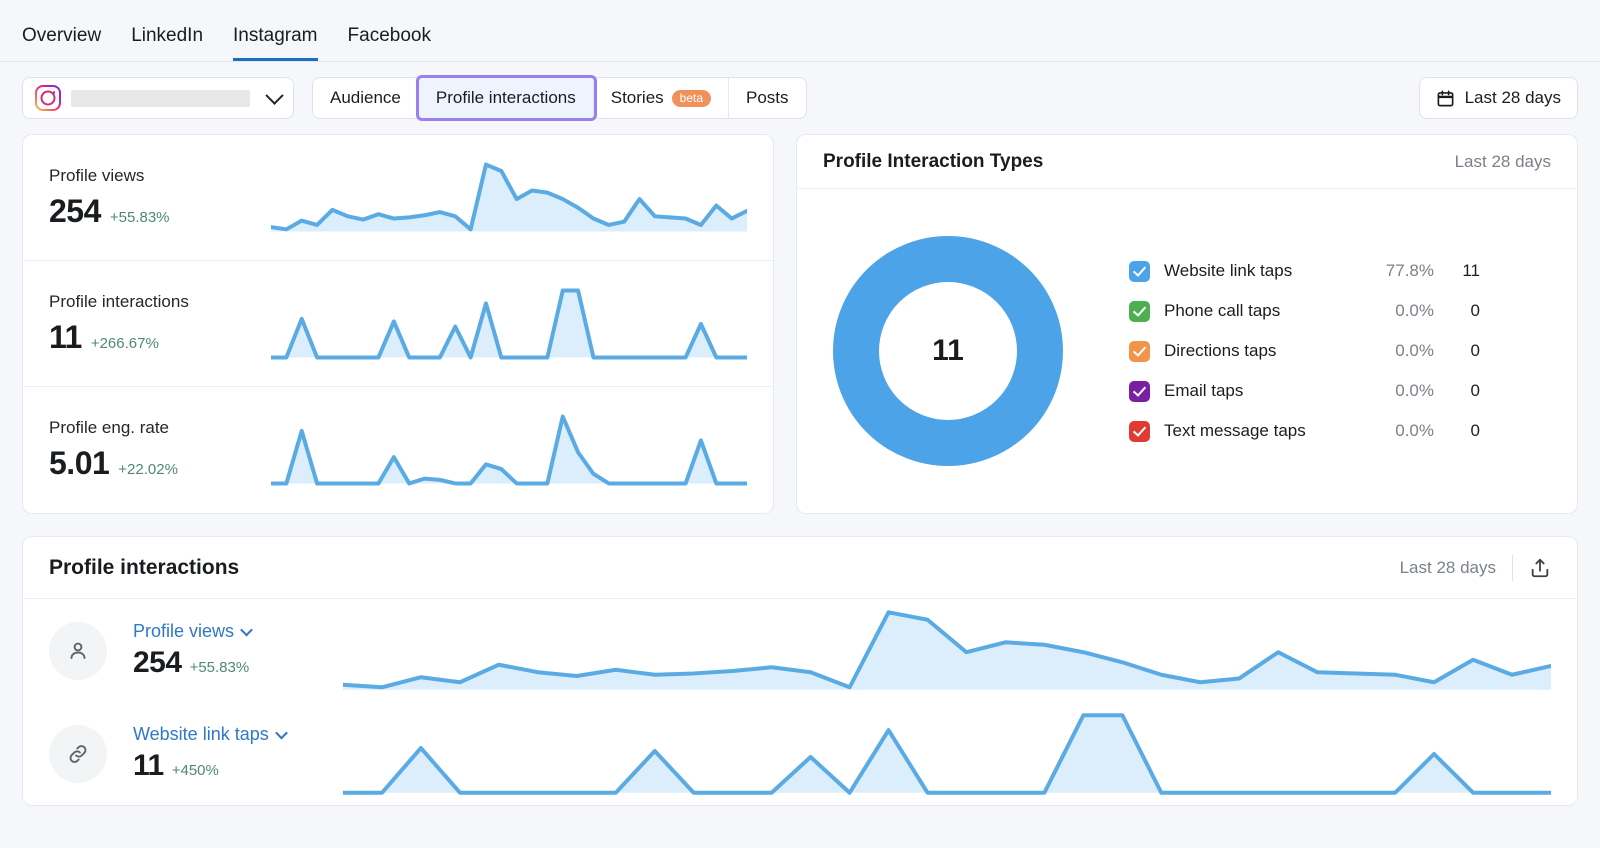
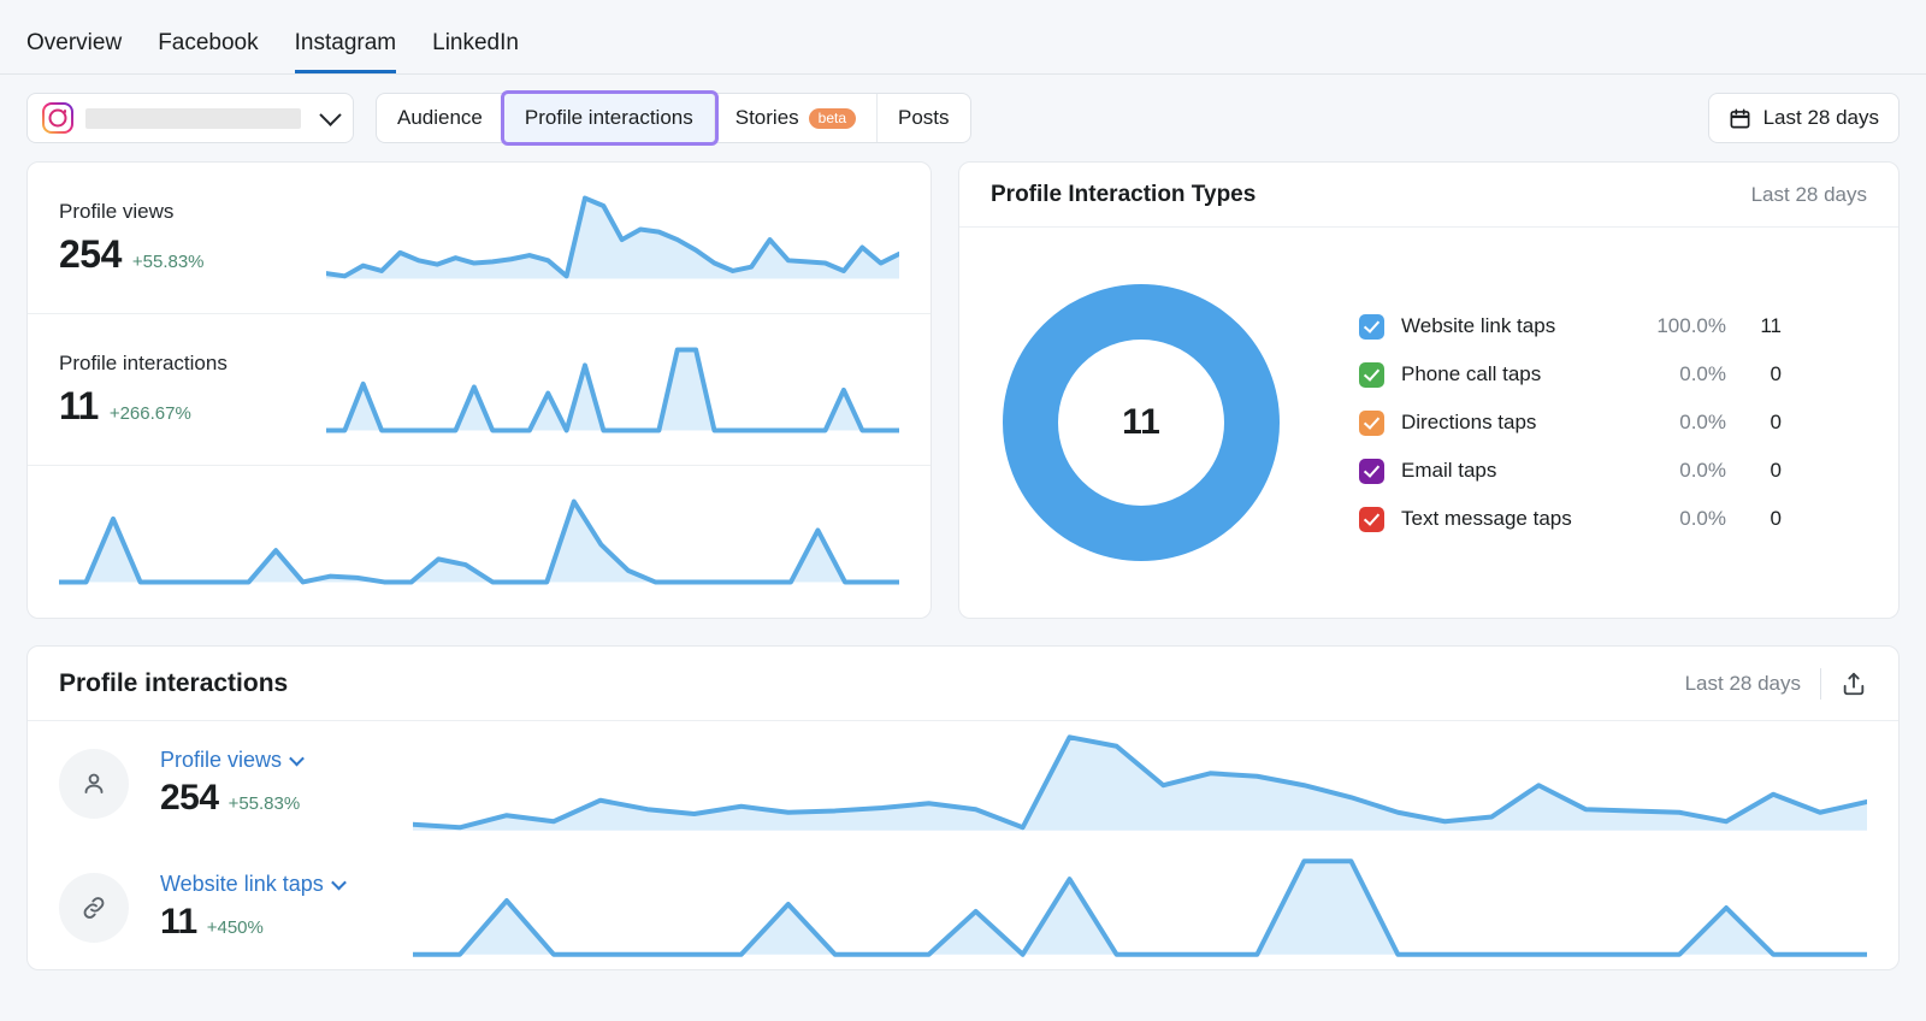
  Overview
- LinkedIn
+ Facebook
  Instagram
- Facebook
+ LinkedIn
  Audience
  Profile interactions
  Stories
  beta
  Posts
  Last 28 days
  Profile views
  254
  +55.83%
  Profile interactions
  11
  +266.67%
- Profile eng. rate
- 5.01
- +22.02%
  Profile Interaction Types
  Last 28 days
  11
  Website link taps
- 77.8%
+ 100.0%
  11
  Phone call taps
  0.0%
  0
  Directions taps
  0.0%
  0
  Email taps
  0.0%
  0
  Text message taps
  0.0%
  0
  Profile interactions
  Last 28 days
  Profile views
  254
  +55.83%
  Website link taps
  11
  +450%
